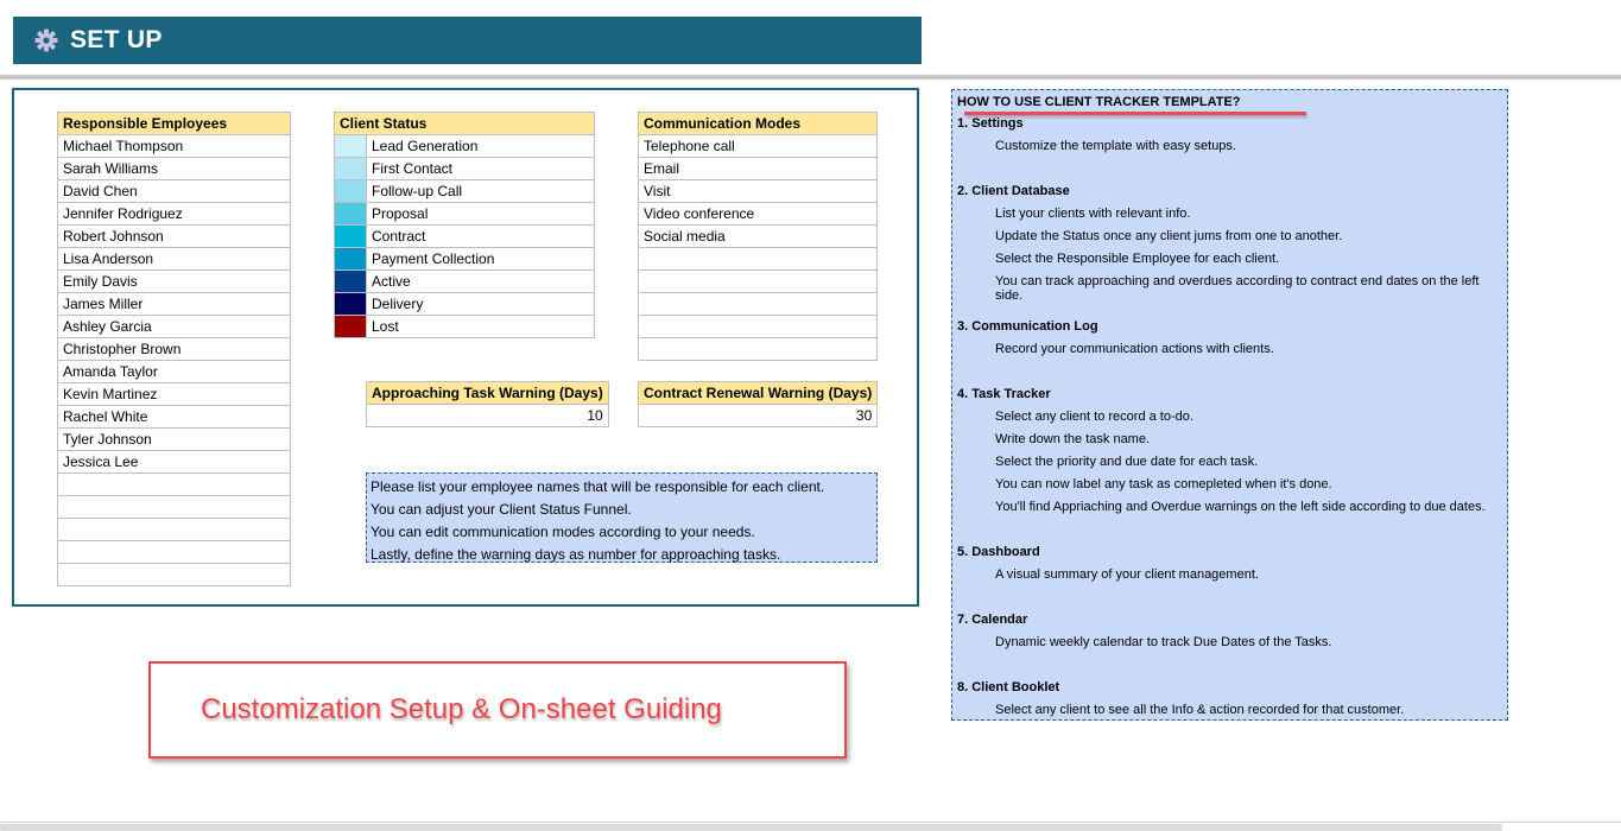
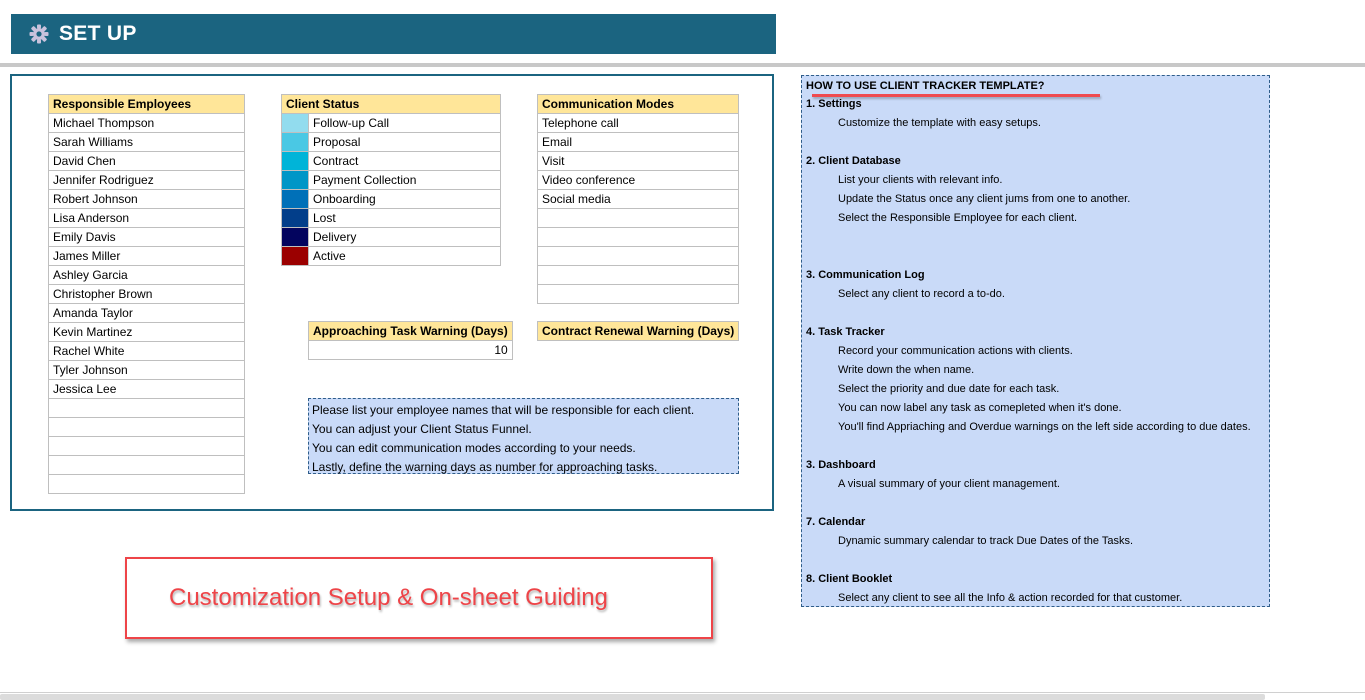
  SET UP
  Responsible Employees
  Michael Thompson
  Sarah Williams
  David Chen
  Jennifer Rodriguez
  Robert Johnson
  Lisa Anderson
  Emily Davis
  James Miller
  Ashley Garcia
  Christopher Brown
  Amanda Taylor
  Kevin Martinez
  Rachel White
  Tyler Johnson
  Jessica Lee
  Client Status
- 	Lead Generation
- 	First Contact
  	Follow-up Call
  	Proposal
  	Contract
  	Payment Collection
+ 	Onboarding
- 	Active
+ 	Lost
  	Delivery
- 	Lost
+ 	Active
  Communication Modes
  Telephone call
  Email
  Visit
  Video conference
  Social media
  Approaching Task Warning (Days)
  10
  Contract Renewal Warning (Days)
- 30
  Please list your employee names that will be responsible for each client.
  You can adjust your Client Status Funnel.
  You can edit communication modes according to your needs.
  Lastly, define the warning days as number for approaching tasks.
  HOW TO USE CLIENT TRACKER TEMPLATE?
  1. Settings
  Customize the template with easy setups.
  2. Client Database
  List your clients with relevant info.
  Update the Status once any client jums from one to another.
  Select the Responsible Employee for each client.
- You can track approaching and overdues according to contract end dates on the left side.
  3. Communication Log
- Record your communication actions with clients.
+ Select any client to record a to-do.
  4. Task Tracker
- Select any client to record a to-do.
+ Record your communication actions with clients.
- Write down the task name.
+ Write down the when name.
  Select the priority and due date for each task.
  You can now label any task as comepleted when it's done.
  You'll find Appriaching and Overdue warnings on the left side according to due dates.
- 5. Dashboard
+ 3. Dashboard
  A visual summary of your client management.
  7. Calendar
- Dynamic weekly calendar to track Due Dates of the Tasks.
+ Dynamic summary calendar to track Due Dates of the Tasks.
  8. Client Booklet
  Select any client to see all the Info & action recorded for that customer.
  Customization Setup & On-sheet Guiding
